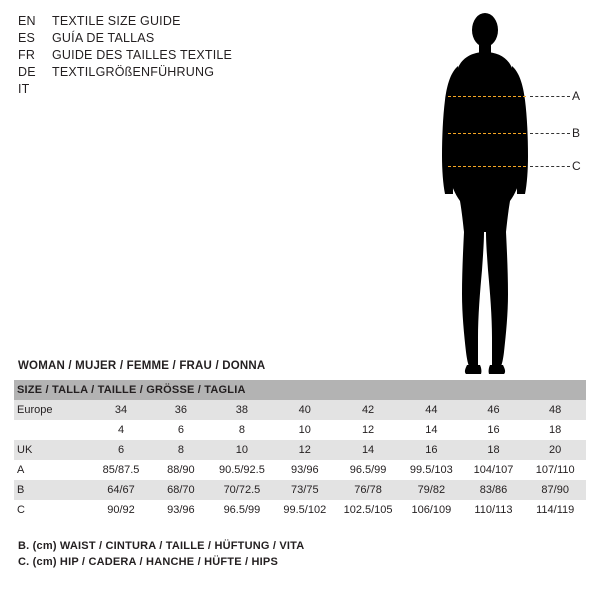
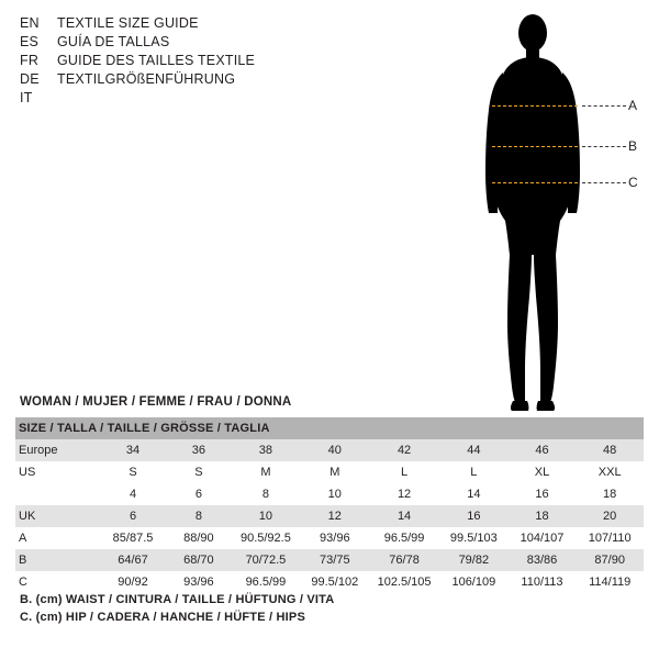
  EN
  TEXTILE SIZE GUIDE
  ES
  GUÍA DE TALLAS
  FR
  GUIDE DES TAILLES TEXTILE
  DE
  TEXTILGRÖßENFÜHRUNG
  IT
  A
  B
  C
  WOMAN / MUJER / FEMME / FRAU / DONNA
  SIZE / TALLA / TAILLE / GRÖSSE / TAGLIA
  Europe	34	36	38	40	42	44	46	48
+ US	S	S	M	M	L	L	XL	XXL
  	4	6	8	10	12	14	16	18
  UK	6	8	10	12	14	16	18	20
  A	85/87.5	88/90	90.5/92.5	93/96	96.5/99	99.5/103	104/107	107/110
  B	64/67	68/70	70/72.5	73/75	76/78	79/82	83/86	87/90
  C	90/92	93/96	96.5/99	99.5/102	102.5/105	106/109	110/113	114/119
  B. (cm) WAIST / CINTURA / TAILLE / HÜFTUNG / VITA
  C. (cm) HIP / CADERA / HANCHE / HÜFTE / HIPS
